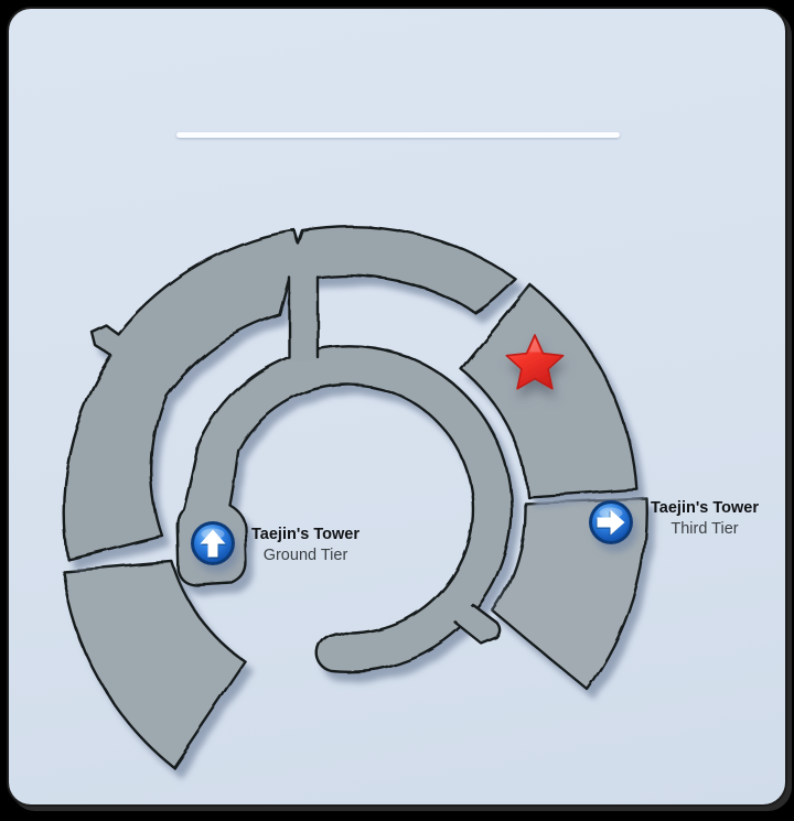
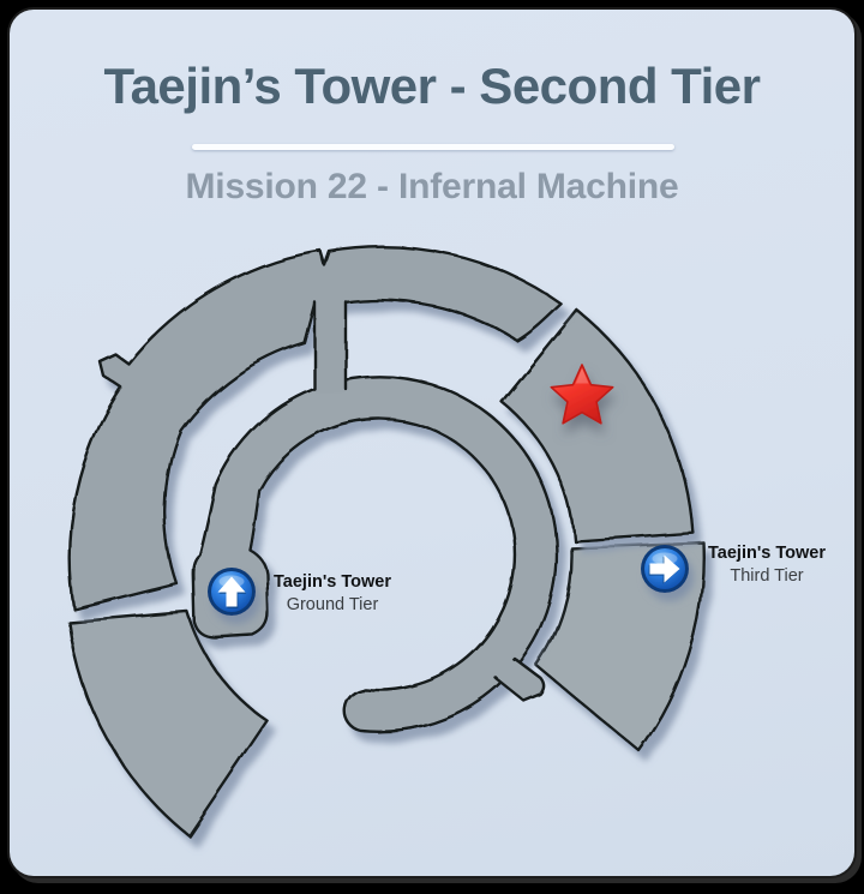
+ Taejin’s Tower - Second Tier
+ Mission 22 - Infernal Machine
  Taejin's Tower
  Ground Tier
  Taejin's Tower
  Third Tier
